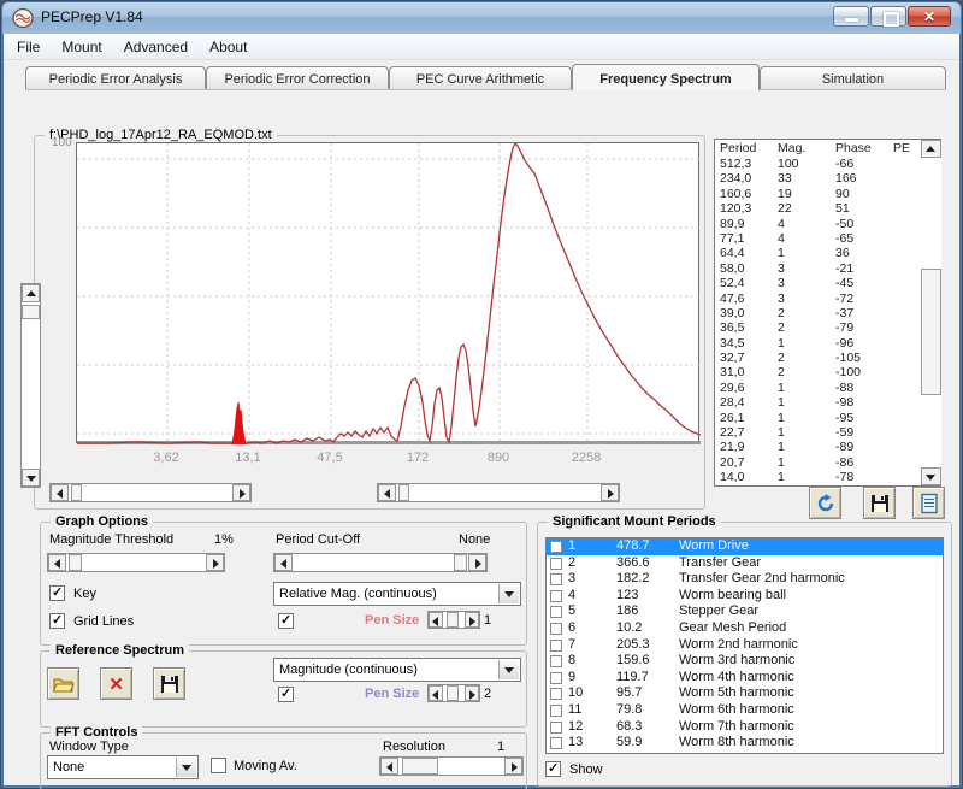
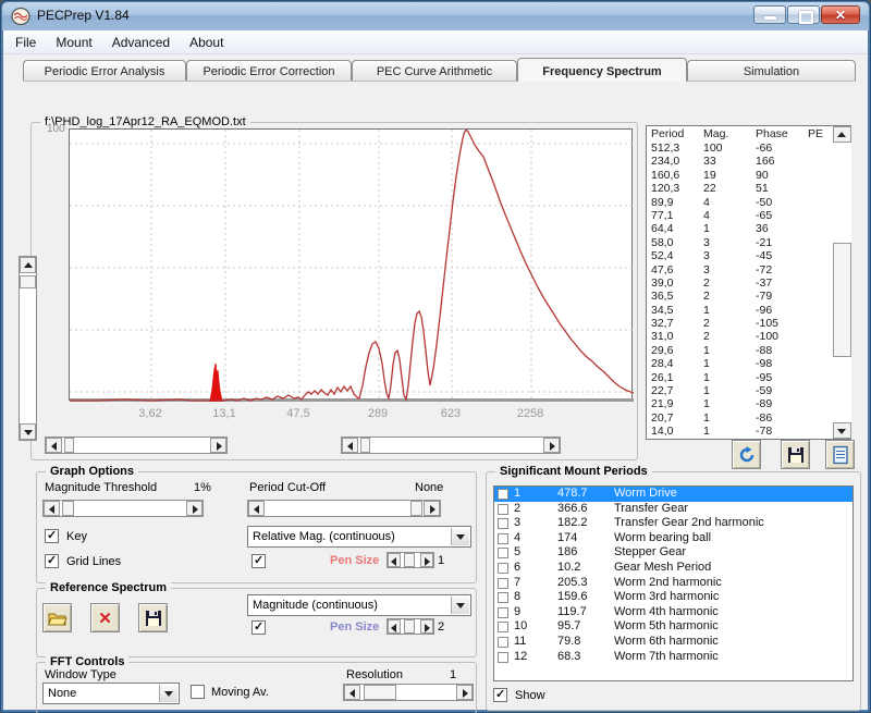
  PECPrep V1.84
  File Mount Advanced About
  Periodic Error Analysis
  Periodic Error Correction
  PEC Curve Arithmetic
  Frequency Spectrum
  Simulation
  f:\PHD_log_17Apr12_RA_EQMOD.txt
  100
  3,62
  13,1
  47,5
- 172
+ 289
- 890
+ 623
  2258
  Period
  Mag.
  Phase
  PE
  512,3
  100
  -66
  234,0
  33
  166
  160,6
  19
  90
  120,3
  22
  51
  89,9
  4
  -50
  77,1
  4
  -65
  64,4
  1
  36
  58,0
  3
  -21
  52,4
  3
  -45
  47,6
  3
  -72
  39,0
  2
  -37
  36,5
  2
  -79
  34,5
  1
  -96
  32,7
  2
  -105
  31,0
  2
  -100
  29,6
  1
  -88
  28,4
  1
  -98
  26,1
  1
  -95
  22,7
  1
  -59
  21,9
  1
  -89
  20,7
  1
  -86
  14,0
  1
  -78
  Graph Options
  Magnitude Threshold
  1%
  Period Cut-Off
  None
  Key
  Relative Mag. (continuous)
  Grid Lines
  Pen Size
  1
  Reference Spectrum
  ✕
  Magnitude (continuous)
  Pen Size
  2
  FFT Controls
  Window Type
  None
  Moving Av.
  Resolution
  1
  Significant Mount Periods
  1
  478.7
  Worm Drive
  2
  366.6
  Transfer Gear
  3
  182.2
  Transfer Gear 2nd harmonic
  4
- 123
+ 174
  Worm bearing ball
  5
  186
  Stepper Gear
  6
  10.2
  Gear Mesh Period
  7
  205.3
  Worm 2nd harmonic
  8
  159.6
  Worm 3rd harmonic
  9
  119.7
  Worm 4th harmonic
  10
  95.7
  Worm 5th harmonic
  11
  79.8
  Worm 6th harmonic
  12
  68.3
  Worm 7th harmonic
- 13
- 59.9
- Worm 8th harmonic
  Show
